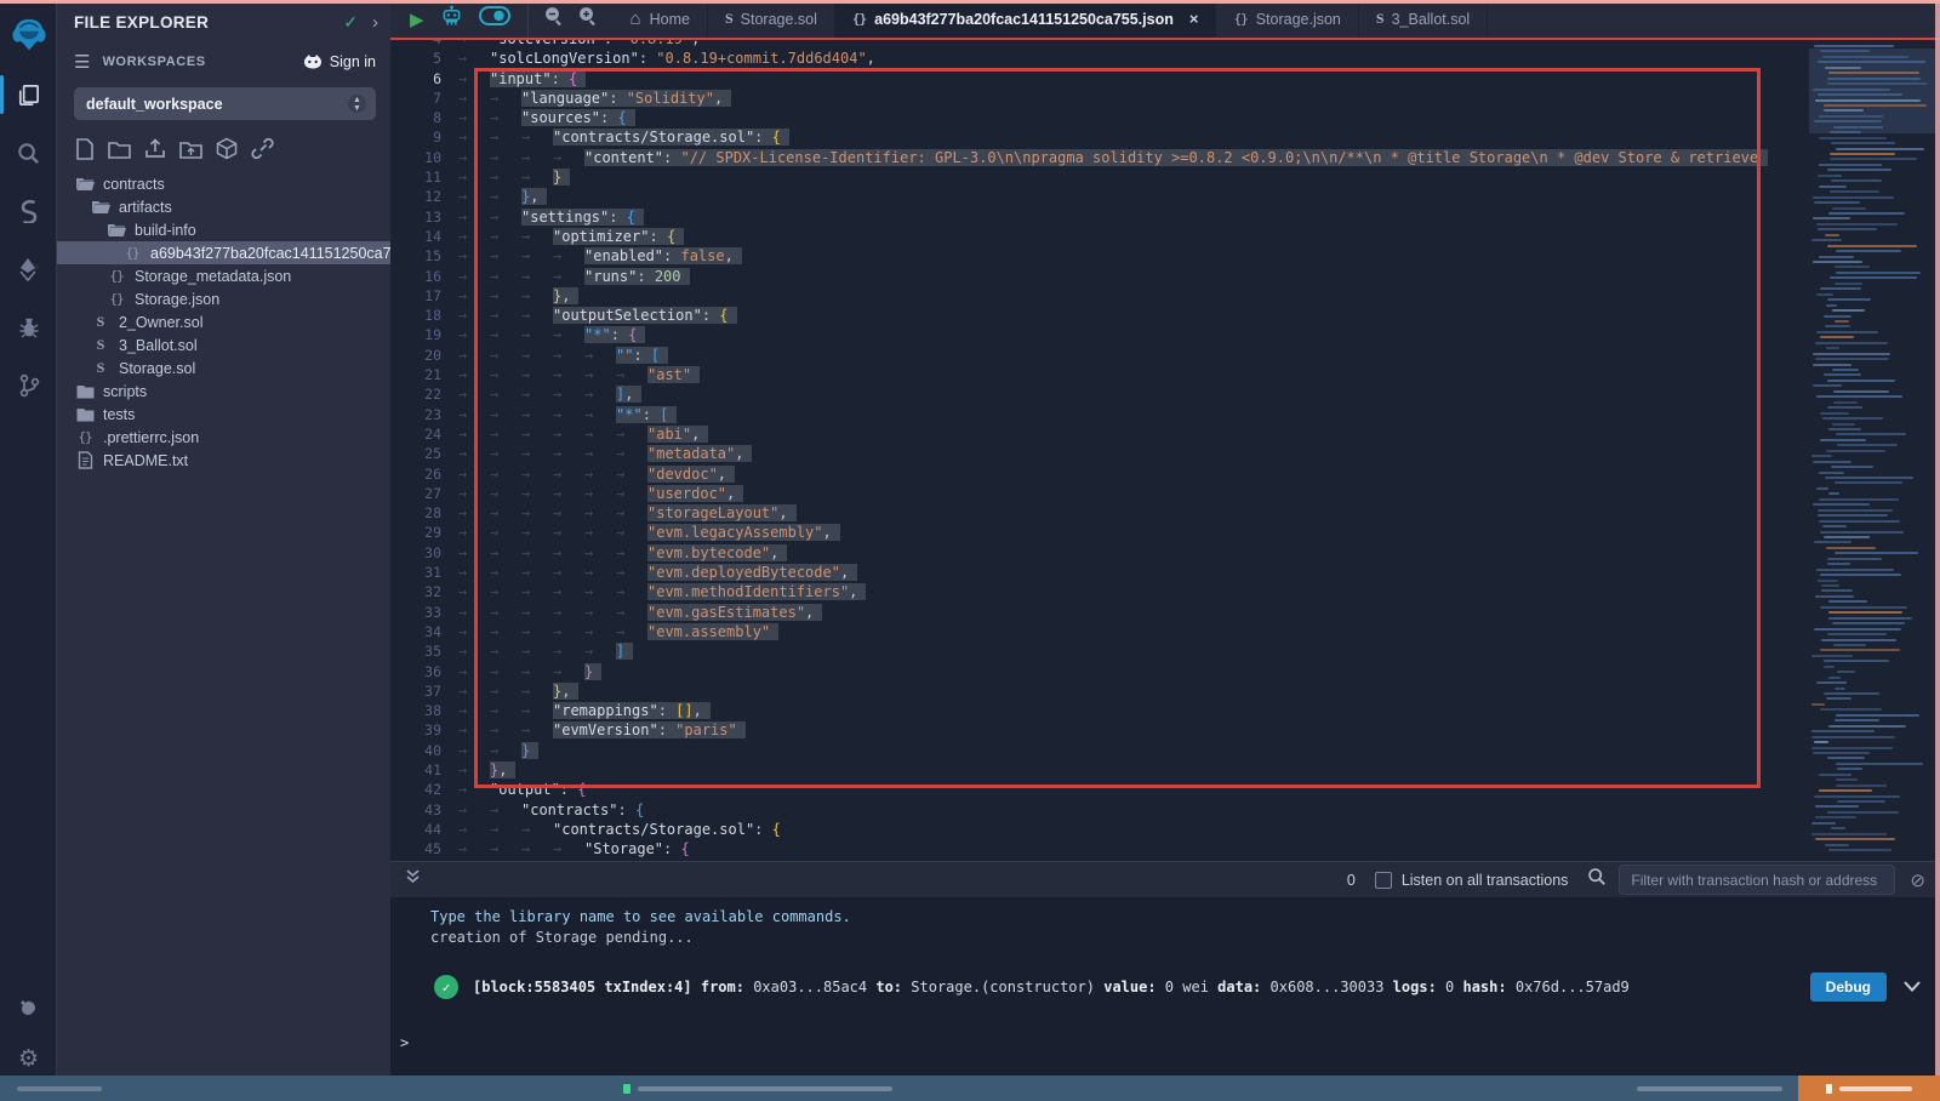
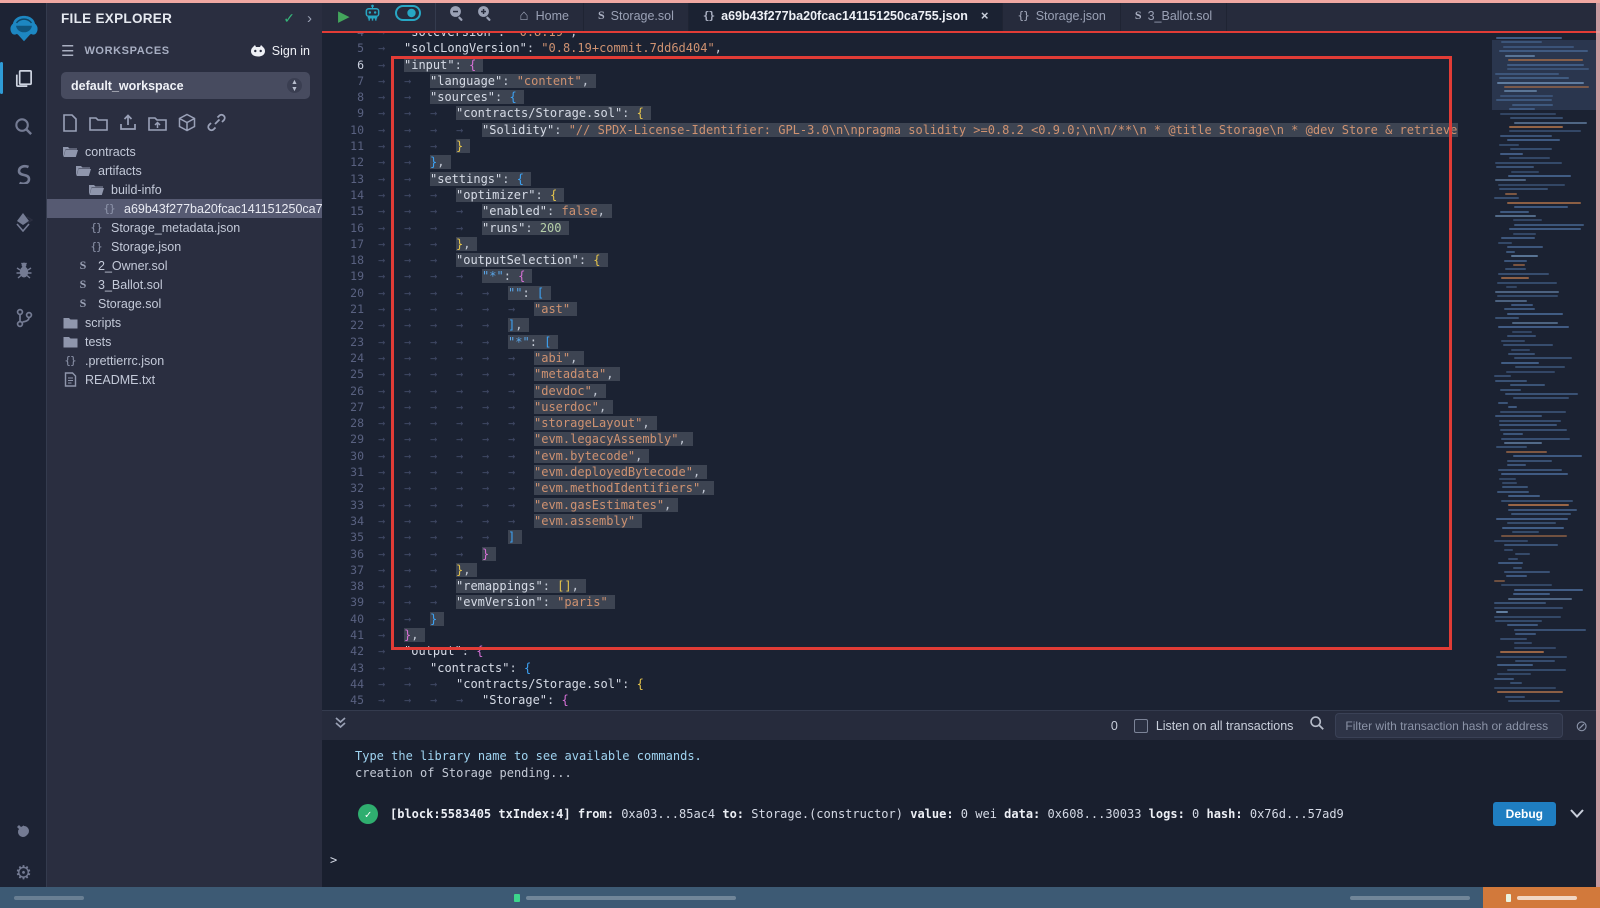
  ⚙
  FILE EXPLORER
  ✓
  ›
  ☰
  WORKSPACES
  Sign in
  default_workspace
  contracts
  artifacts
  build-info
  {}
  a69b43f277ba20fcac141151250ca7
  {}
  Storage_metadata.json
  {}
  Storage.json
  S
  2_Owner.sol
  S
  3_Ballot.sol
  S
  Storage.sol
  scripts
  tests
  {}
  .prettierrc.json
  README.txt
  ▶
  ⌂
  Home
  S
  Storage.sol
  {}
  a69b43f277ba20fcac141151250ca755.json
  ×
  {}
  Storage.json
  S
  3_Ballot.sol
  5
  → "solcLongVersion": "0.8.19+commit.7dd6d404",
  6
  → "input": {
  7
- → → "language": "Solidity",
+ → → "language": "content",
  8
  → → "sources": {
  9
  → → → "contracts/Storage.sol": {
  10
- → → → → "content": "// SPDX-License-Identifier: GPL-3.0\n\npragma solidity >=0.8.2 <0.9.0;\n\n/**\n * @title Storage\n * @dev Store & retrieve
+ → → → → "Solidity": "// SPDX-License-Identifier: GPL-3.0\n\npragma solidity >=0.8.2 <0.9.0;\n\n/**\n * @title Storage\n * @dev Store & retrieve
  11
  → → → }
  12
  → → },
  13
  → → "settings": {
  14
  → → → "optimizer": {
  15
  → → → → "enabled": false,
  16
  → → → → "runs": 200
  17
  → → → },
  18
  → → → "outputSelection": {
  19
  → → → → "*": {
  20
  → → → → → "": [
  21
  → → → → → → "ast"
  22
  → → → → → ],
  23
  → → → → → "*": [
  24
  → → → → → → "abi",
  25
  → → → → → → "metadata",
  26
  → → → → → → "devdoc",
  27
  → → → → → → "userdoc",
  28
  → → → → → → "storageLayout",
  29
  → → → → → → "evm.legacyAssembly",
  30
  → → → → → → "evm.bytecode",
  31
  → → → → → → "evm.deployedBytecode",
  32
  → → → → → → "evm.methodIdentifiers",
  33
  → → → → → → "evm.gasEstimates",
  34
  → → → → → → "evm.assembly"
  35
  → → → → → ]
  36
  → → → → }
  37
  → → → },
  38
  → → → "remappings": [],
  39
  → → → "evmVersion": "paris"
  40
  → → }
  41
  → },
  42
  → "output": {
  43
  → → "contracts": {
  44
  → → → "contracts/Storage.sol": {
  45
  → → → → "Storage": {
  0
  Listen on all transactions
  Filter with transaction hash or address
  ⊘
  Type the library name to see available commands.
  creation of Storage pending...
  ✓
  [block:5583405 txIndex:4] from: 0xa03...85ac4 to: Storage.(constructor) value: 0 wei data: 0x608...30033 logs: 0 hash: 0x76d...57ad9
  Debug
  >
